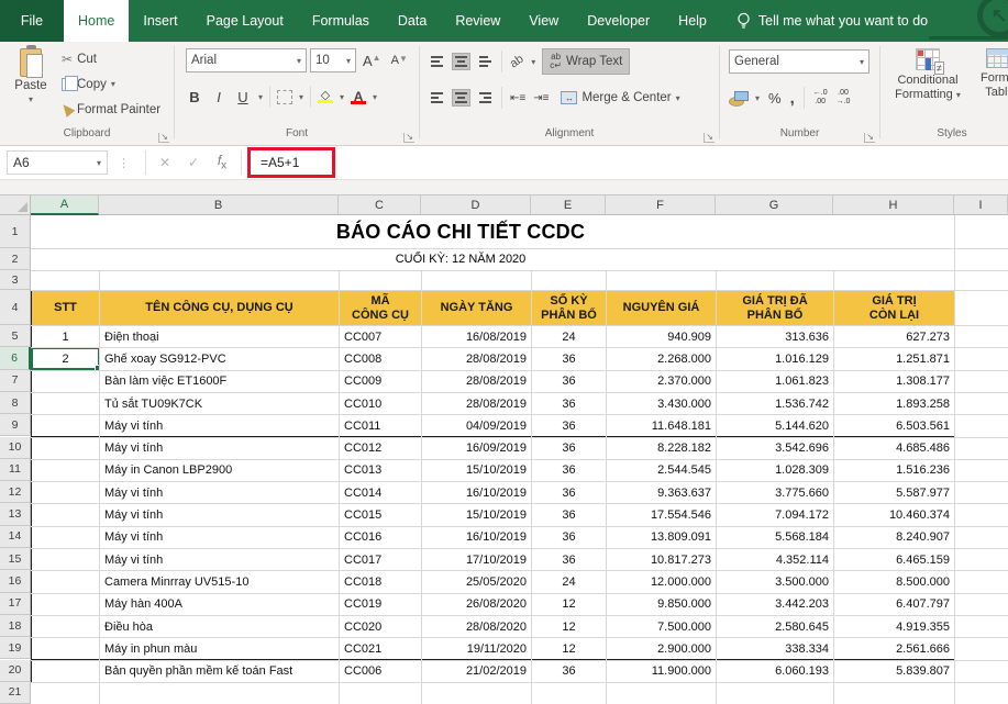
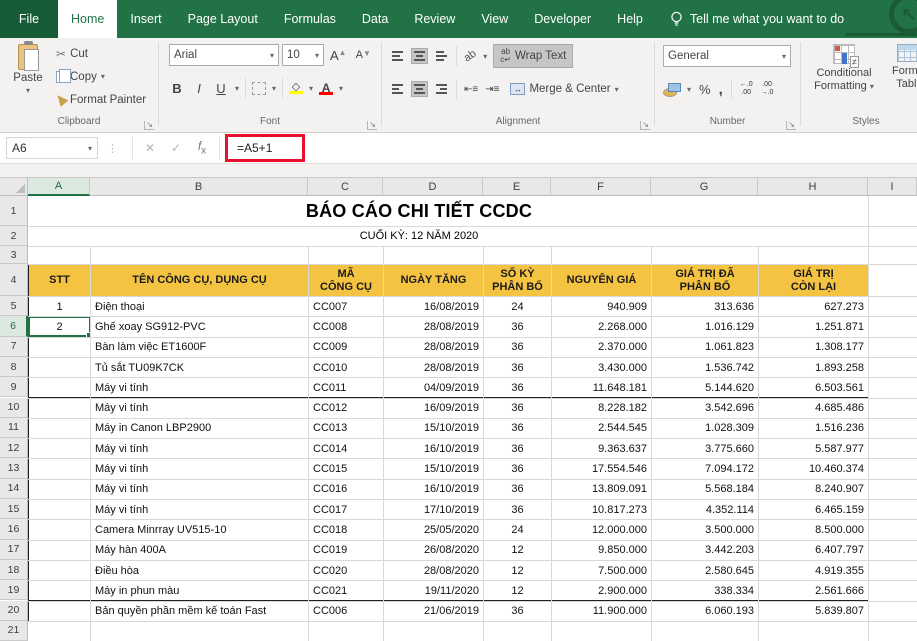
  File
  Home
  Insert
  Page Layout
  Formulas
  Data
  Review
  View
  Developer
  Help
  Tell me what you want to do
  ↖
  Paste
  ▾
  ✂
  Cut
  Copy
  ▾
  Format Painter
  Clipboard
  ↘
  Arial
  ▾
  10
  ▾
  A
  ▲
  A
  ▼
  B
  I
  U
  ▾
  ▾
  ◇
  ▾
  A
  ▾
  Font
  ↘
  ▾
  ab
  c↵
  Wrap Text
  ⇤≡
  ⇥≡
  ↔
  Merge & Center
  ▾
  Alignment
  ↘
  General
  ▾
  ▾
  %
  ,
  Number
  ↘
  ≠
  Conditional Formatting ▾
  Form Tabl
  Styles
  A6
  ▾
  ⋮
  ✕
  ✓
  fx
  =A5+1
  BÁO CÁO CHI TIẾT CCDC
  CUỐI KỲ: 12 NĂM 2020
  STT
  TÊN CÔNG CỤ, DỤNG CỤ
  MÃ
  CÔNG CỤ
  NGÀY TĂNG
  SỐ KỲ
  PHÂN BỔ
  NGUYÊN GIÁ
  GIÁ TRỊ ĐÃ
  PHÂN BỔ
  GIÁ TRỊ
  CÒN LẠI
  1
  Điện thoại
  CC007
  16/08/2019
  24
  940.909
  313.636
  627.273
  2
  Ghế xoay SG912-PVC
  CC008
  28/08/2019
  36
  2.268.000
  1.016.129
  1.251.871
  Bàn làm việc ET1600F
  CC009
  28/08/2019
  36
  2.370.000
  1.061.823
  1.308.177
  Tủ sắt TU09K7CK
  CC010
  28/08/2019
  36
  3.430.000
  1.536.742
  1.893.258
  Máy vi tính
  CC011
  04/09/2019
  36
  11.648.181
  5.144.620
  6.503.561
  Máy vi tính
  CC012
  16/09/2019
  36
  8.228.182
  3.542.696
  4.685.486
  Máy in Canon LBP2900
  CC013
  15/10/2019
  36
  2.544.545
  1.028.309
  1.516.236
  Máy vi tính
  CC014
  16/10/2019
  36
  9.363.637
  3.775.660
  5.587.977
  Máy vi tính
  CC015
  15/10/2019
  36
  17.554.546
  7.094.172
  10.460.374
  Máy vi tính
  CC016
  16/10/2019
  36
  13.809.091
  5.568.184
  8.240.907
  Máy vi tính
  CC017
  17/10/2019
  36
  10.817.273
  4.352.114
  6.465.159
  Camera Minrray UV515-10
  CC018
  25/05/2020
  24
  12.000.000
  3.500.000
  8.500.000
  Máy hàn 400A
  CC019
  26/08/2020
  12
  9.850.000
  3.442.203
  6.407.797
  Điều hòa
  CC020
  28/08/2020
  12
  7.500.000
  2.580.645
  4.919.355
  Máy in phun màu
  CC021
  19/11/2020
  12
  2.900.000
  338.334
  2.561.666
  Bản quyền phần mềm kế toán Fast
  CC006
- 21/02/2019
+ 21/06/2019
  36
  11.900.000
  6.060.193
  5.839.807
  A
  B
  C
  D
  E
  F
  G
  H
  I
  1
  2
  3
  4
  5
  6
  7
  8
  9
  10
  11
  12
  13
  14
  15
  16
  17
  18
  19
  20
  21
